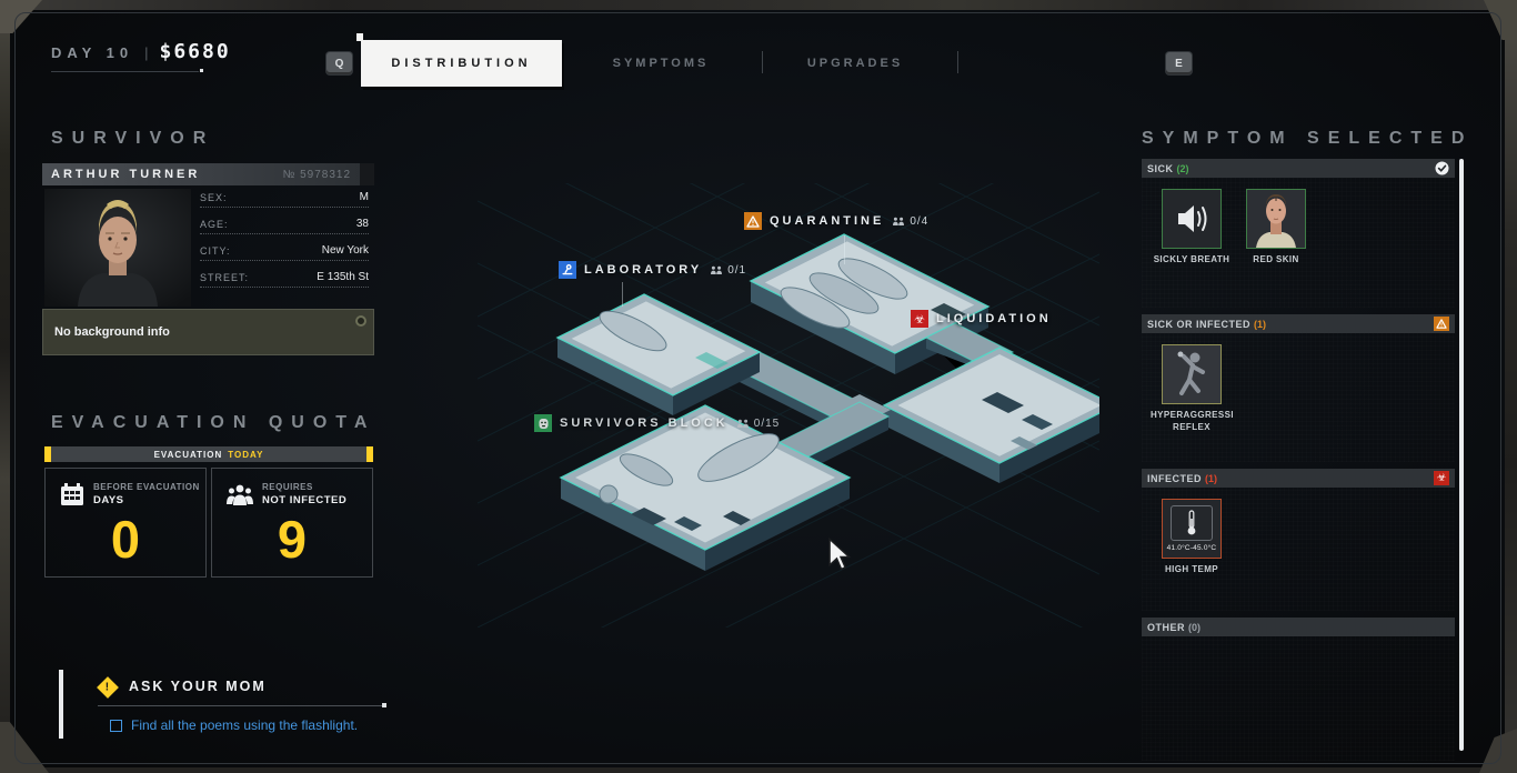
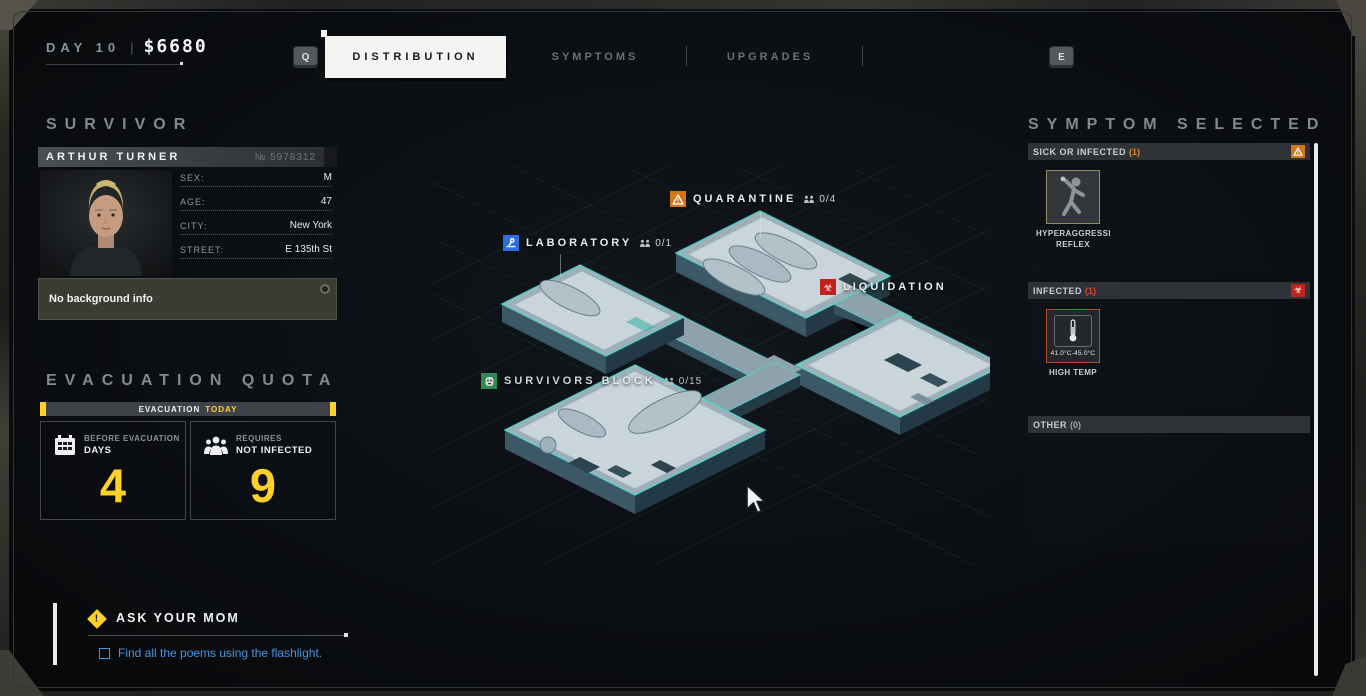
  LABORATORY
  0/1
  QUARANTINE
  0/4
  ☣
  LIQUIDATION
  SURVIVORS BLOCK
  0/15
  DAY 10
  |
  $6680
  Q
  DISTRIBUTION
  SYMPTOMS
  UPGRADES
  E
  SURVIVOR
  ARTHUR TURNER
  № 5978312
  SEX:
  M
  AGE:
- 38
+ 47
  CITY:
  New York
  STREET:
  E 135th St
  No background info
  EVACUATION QUOTA
  EVACUATION
  TODAY
  BEFORE EVACUATION
  DAYS
- 0
+ 4
  REQUIRES
  NOT INFECTED
  9
  ASK YOUR MOM
  Find all the poems using the flashlight.
  SYMPTOM SELECTED
- SICK
- (2)
- SICKLY BREATH
- RED SKIN
  SICK OR INFECTED
  (1)
  HYPERAGGRESSI REFLEX
  INFECTED
  (1)
  ☣
  HIGH TEMP
  OTHER
  (0)
